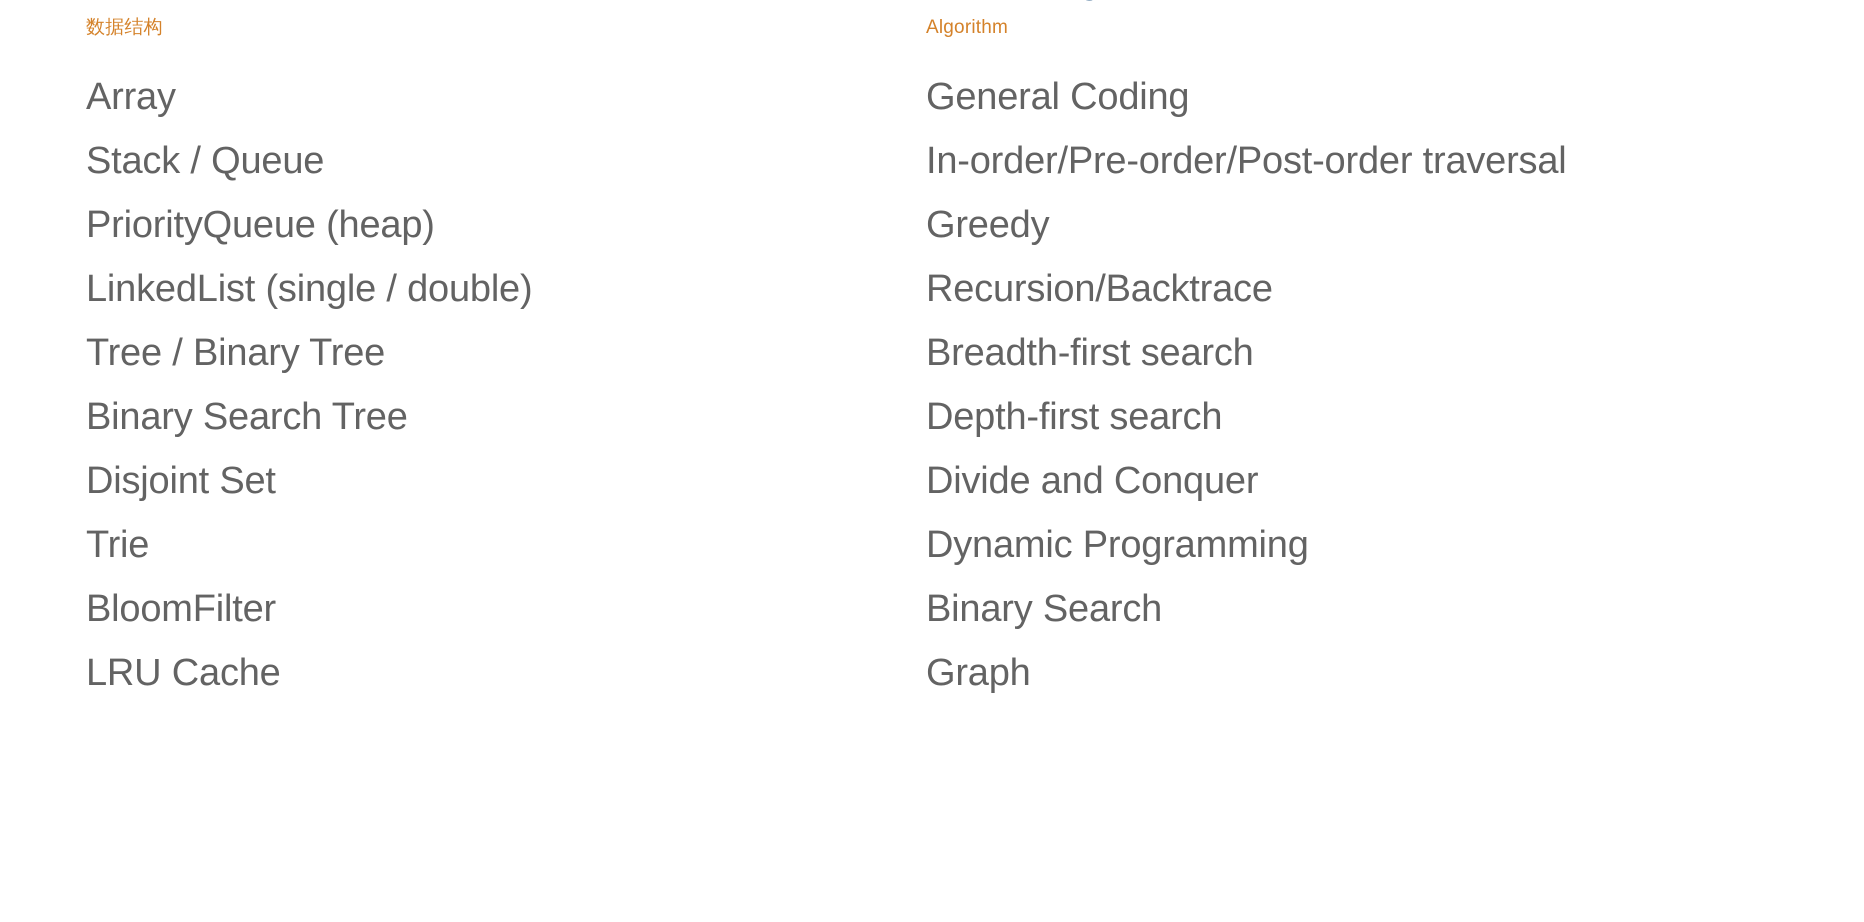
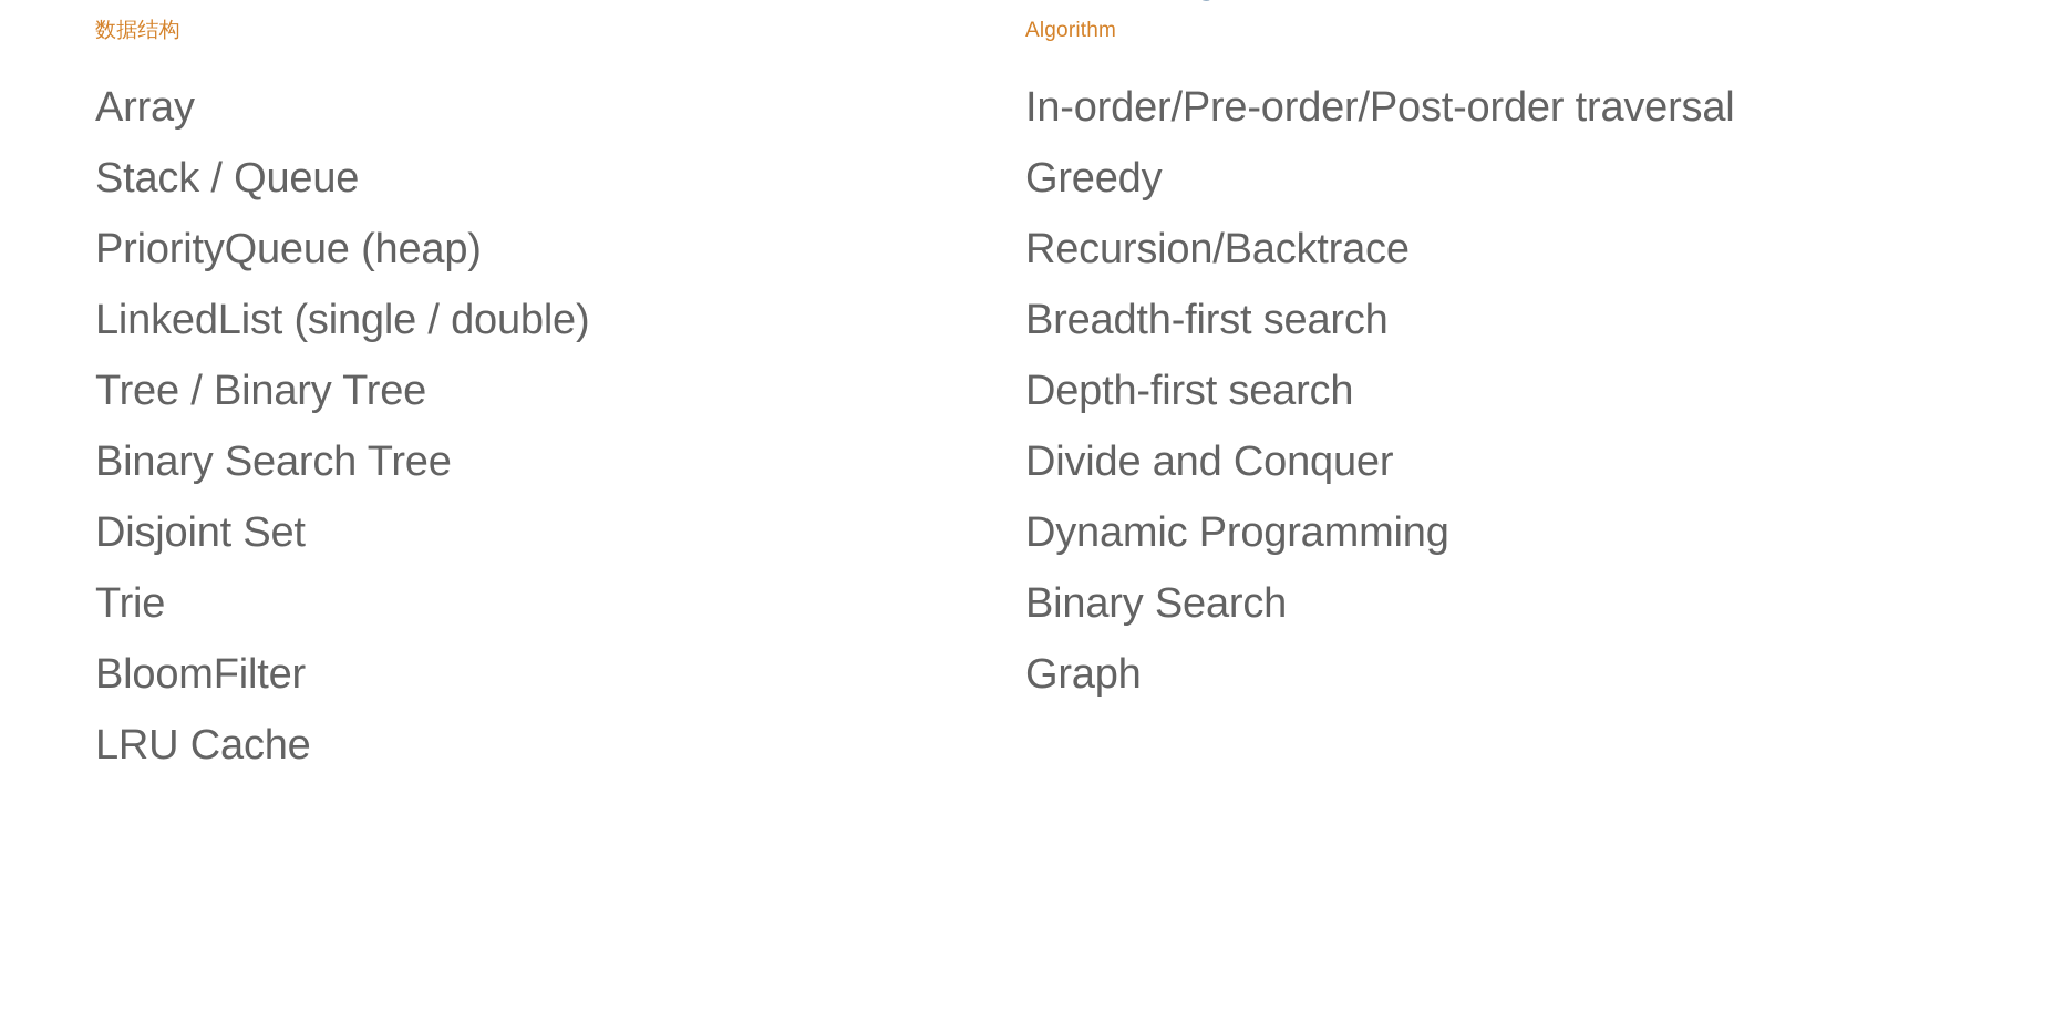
  数据结构
  Array
  Stack / Queue
  PriorityQueue (heap)
  LinkedList (single / double)
  Tree / Binary Tree
  Binary Search Tree
  Disjoint Set
  Trie
  BloomFilter
  LRU Cache
  Algorithm
- General Coding
  In-order/Pre-order/Post-order traversal
  Greedy
  Recursion/Backtrace
  Breadth-first search
  Depth-first search
  Divide and Conquer
  Dynamic Programming
  Binary Search
  Graph
